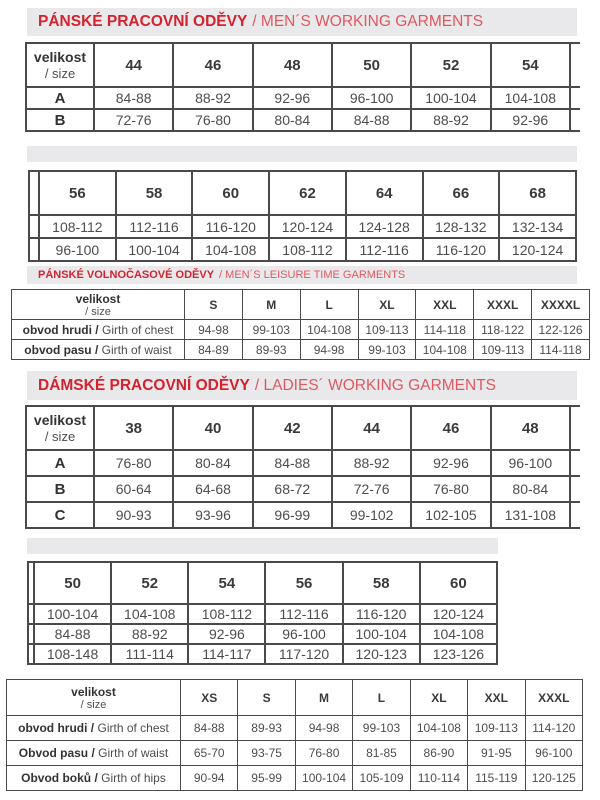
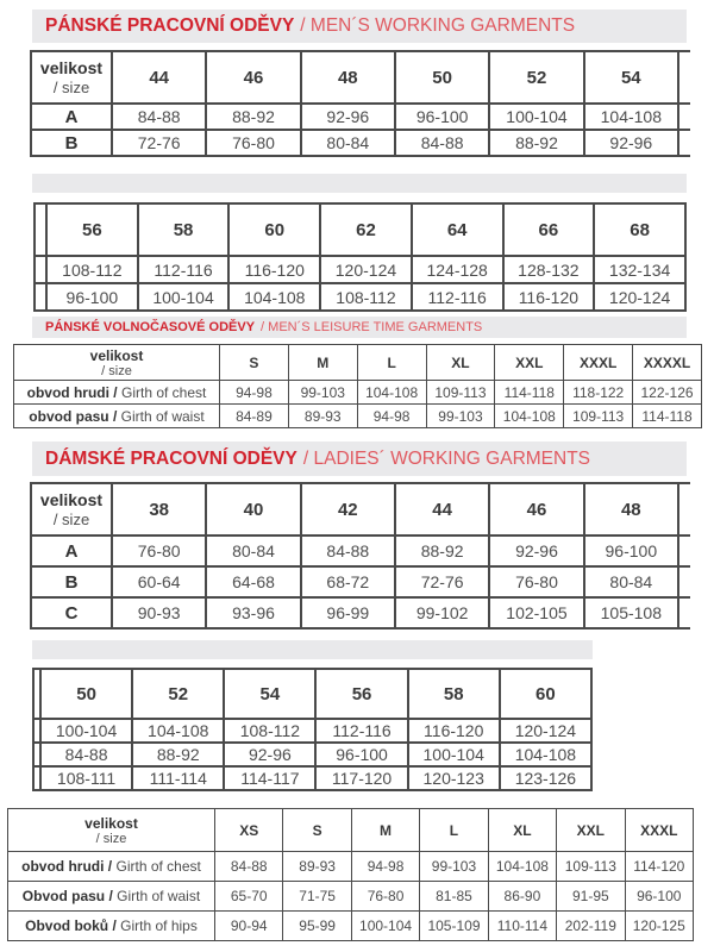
  PÁNSKÉ PRACOVNÍ ODĚVY
  / MEN´S WORKING GARMENTS
  velikost / size	44	46	48	50	52	54
  A	84-88	88-92	92-96	96-100	100-104	104-108
  B	72-76	76-80	80-84	84-88	88-92	92-96
  	56	58	60	62	64	66	68
  	108-112	112-116	116-120	120-124	124-128	128-132	132-134
  	96-100	100-104	104-108	108-112	112-116	116-120	120-124
  PÁNSKÉ VOLNOČASOVÉ ODĚVY
  / MEN´S LEISURE TIME GARMENTS
  velikost / size	S	M	L	XL	XXL	XXXL	XXXXL
  obvod hrudi / Girth of chest	94-98	99-103	104-108	109-113	114-118	118-122	122-126
  obvod pasu / Girth of waist	84-89	89-93	94-98	99-103	104-108	109-113	114-118
  DÁMSKÉ PRACOVNÍ ODĚVY
  / LADIES´ WORKING GARMENTS
  velikost / size	38	40	42	44	46	48
  A	76-80	80-84	84-88	88-92	92-96	96-100
  B	60-64	64-68	68-72	72-76	76-80	80-84
- C	90-93	93-96	96-99	99-102	102-105	131-108
+ C	90-93	93-96	96-99	99-102	102-105	105-108
  	50	52	54	56	58	60
  	100-104	104-108	108-112	112-116	116-120	120-124
  	84-88	88-92	92-96	96-100	100-104	104-108
- 	108-148	111-114	114-117	117-120	120-123	123-126
+ 	108-111	111-114	114-117	117-120	120-123	123-126
  velikost / size	XS	S	M	L	XL	XXL	XXXL
  obvod hrudi / Girth of chest	84-88	89-93	94-98	99-103	104-108	109-113	114-120
- Obvod pasu / Girth of waist	65-70	93-75	76-80	81-85	86-90	91-95	96-100
+ Obvod pasu / Girth of waist	65-70	71-75	76-80	81-85	86-90	91-95	96-100
- Obvod boků / Girth of hips	90-94	95-99	100-104	105-109	110-114	115-119	120-125
+ Obvod boků / Girth of hips	90-94	95-99	100-104	105-109	110-114	202-119	120-125
